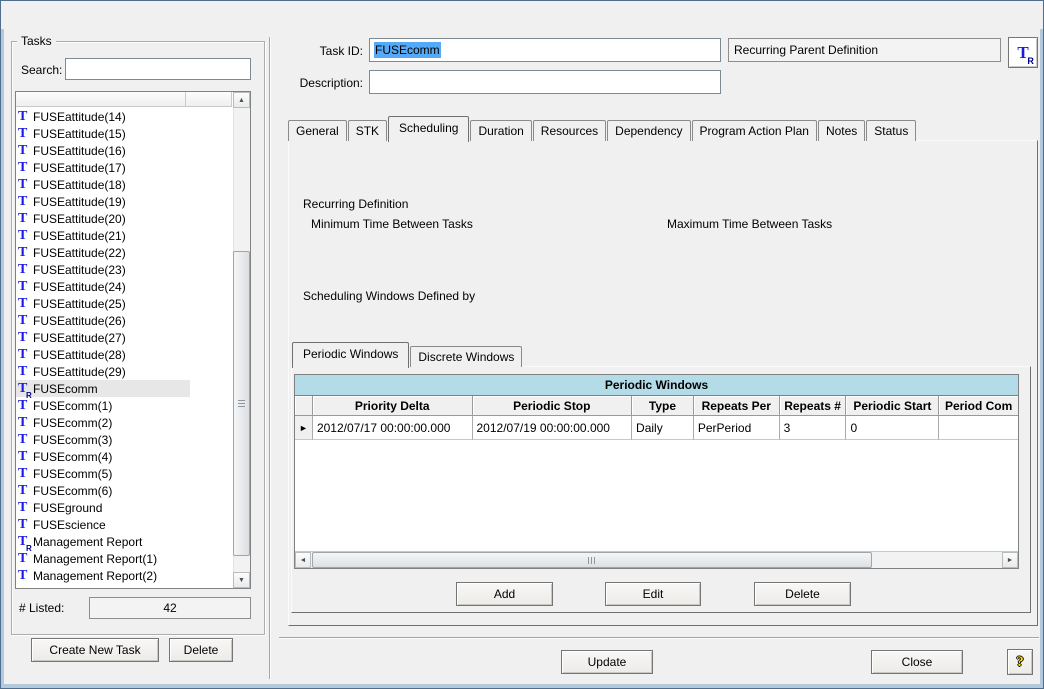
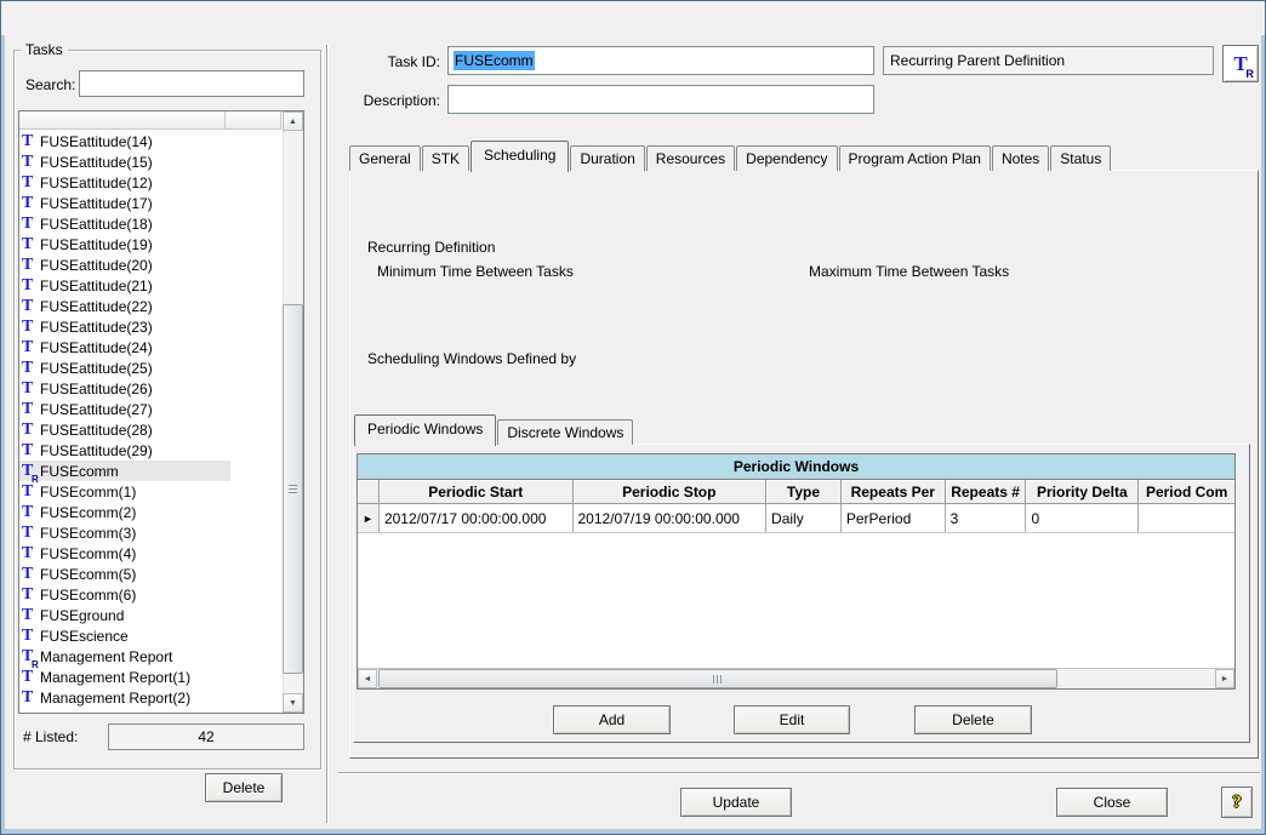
  Tasks
  Search:
  T
  FUSEattitude(14)
  T
  FUSEattitude(15)
  T
- FUSEattitude(16)
+ FUSEattitude(12)
  T
  FUSEattitude(17)
  T
  FUSEattitude(18)
  T
  FUSEattitude(19)
  T
  FUSEattitude(20)
  T
  FUSEattitude(21)
  T
  FUSEattitude(22)
  T
  FUSEattitude(23)
  T
  FUSEattitude(24)
  T
  FUSEattitude(25)
  T
  FUSEattitude(26)
  T
  FUSEattitude(27)
  T
  FUSEattitude(28)
  T
  FUSEattitude(29)
  T
  R
  FUSEcomm
  T
  FUSEcomm(1)
  T
  FUSEcomm(2)
  T
  FUSEcomm(3)
  T
  FUSEcomm(4)
  T
  FUSEcomm(5)
  T
  FUSEcomm(6)
  T
  FUSEground
  T
  FUSEscience
  T
  R
  Management Report
  T
  Management Report(1)
  T
  Management Report(2)
  # Listed:
  42
- Create New Task
  Delete
  Task ID:
  FUSEcomm
  Recurring Parent Definition
  T
  R
  Description:
  General
  STK
  Scheduling
  Duration
  Resources
  Dependency
  Program Action Plan
  Notes
  Status
  Recurring Definition
  Minimum Time Between Tasks
  Maximum Time Between Tasks
  Scheduling Windows Defined by
  Periodic Windows
  Discrete Windows
  Periodic Windows
- Priority Delta
+ Periodic Start
  Periodic Stop
  Type
  Repeats Per
  Repeats #
- Periodic Start
+ Priority Delta
  Period Com
  ►
  2012/07/17 00:00:00.000
  2012/07/19 00:00:00.000
  Daily
  PerPeriod
  3
  0
  Add
  Edit
  Delete
  Update
  Close
  ?
